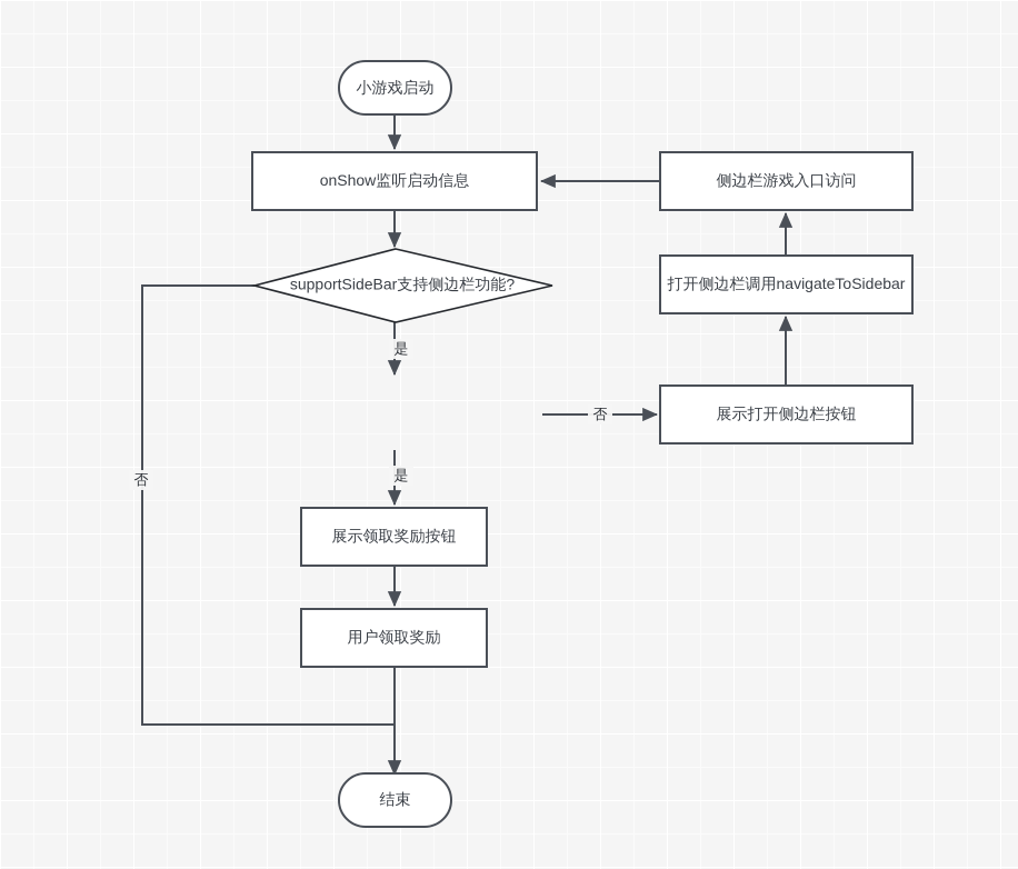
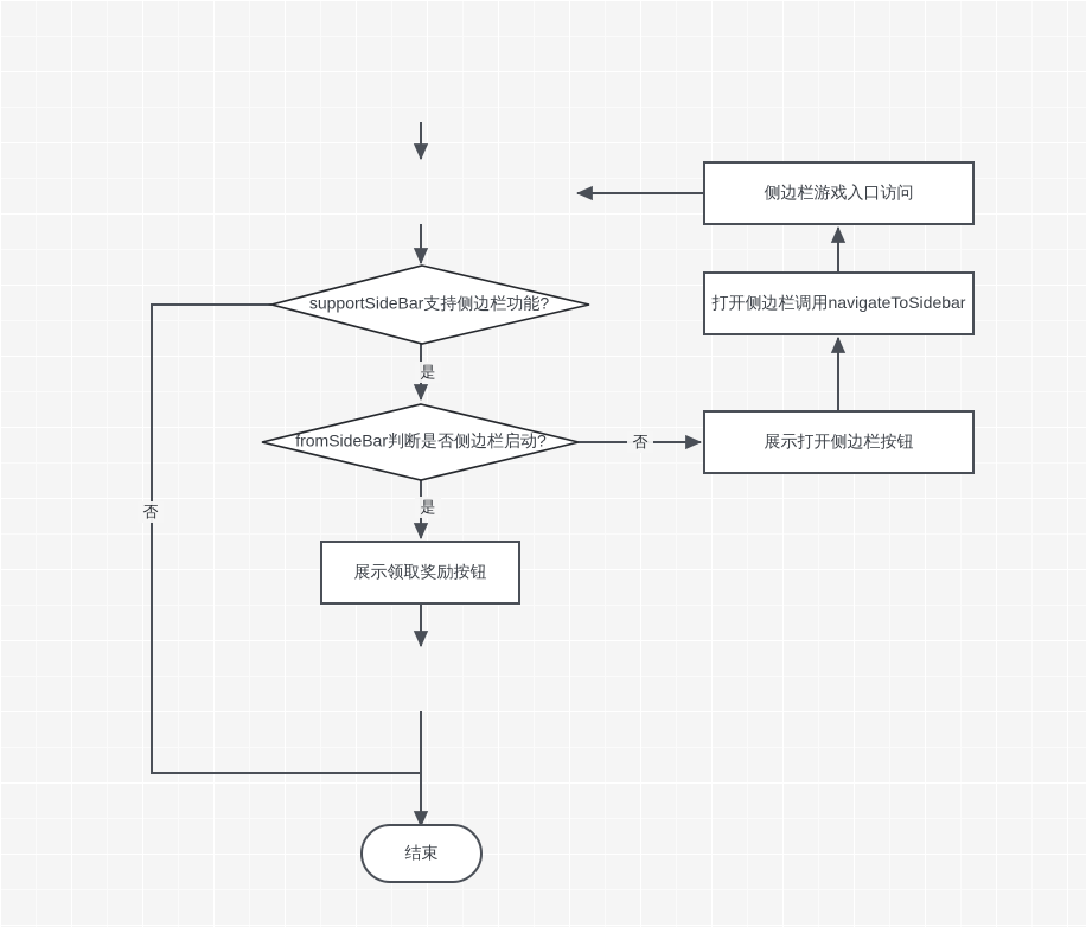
- 小游戏启动
- onShow监听启动信息
  supportSideBar支持侧边栏功能?
+ fromSideBar判断是否侧边栏启动?
  展示领取奖励按钮
- 用户领取奖励
  结束
  侧边栏游戏入口访问
  打开侧边栏调用navigateToSidebar
  展示打开侧边栏按钮
  否
  是
  是
  否
